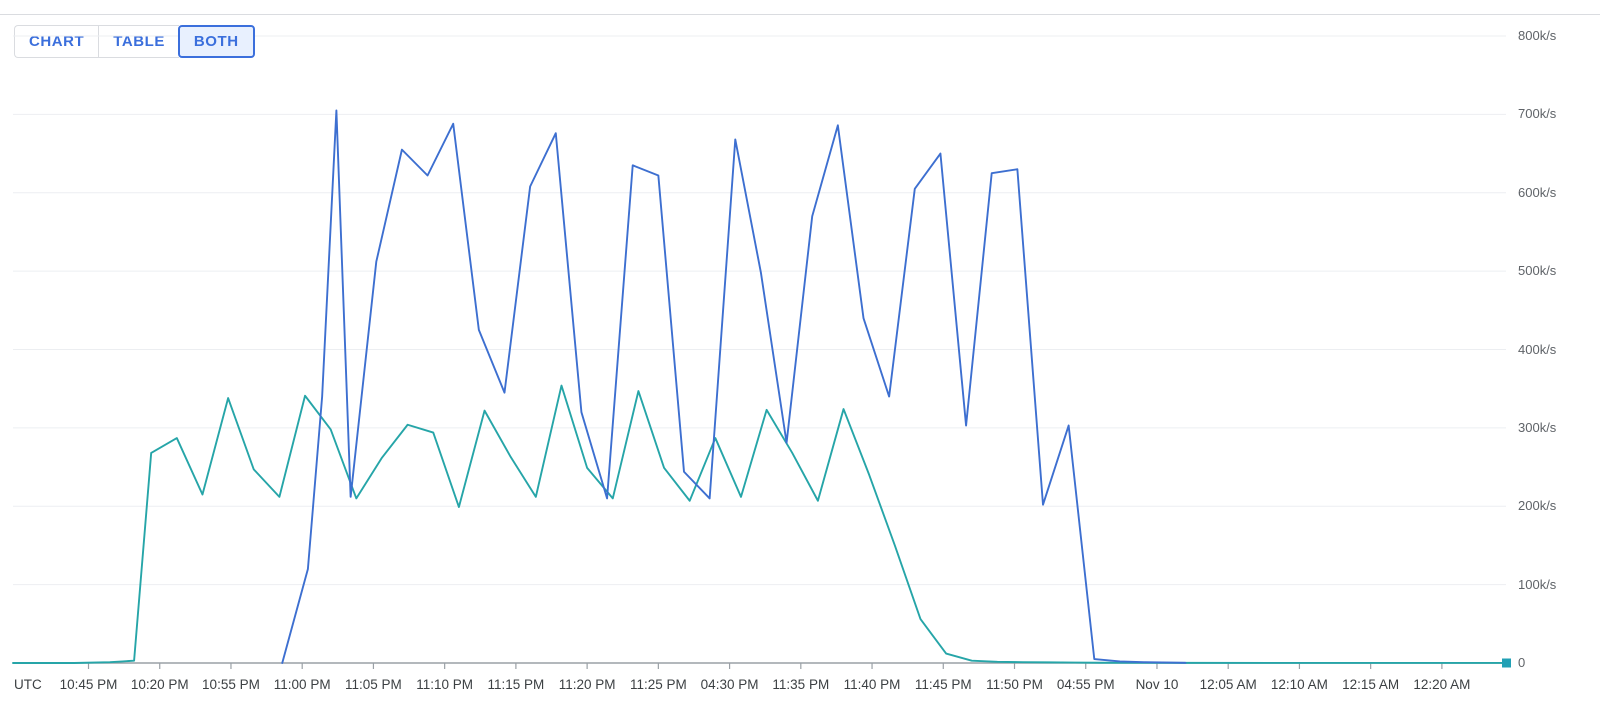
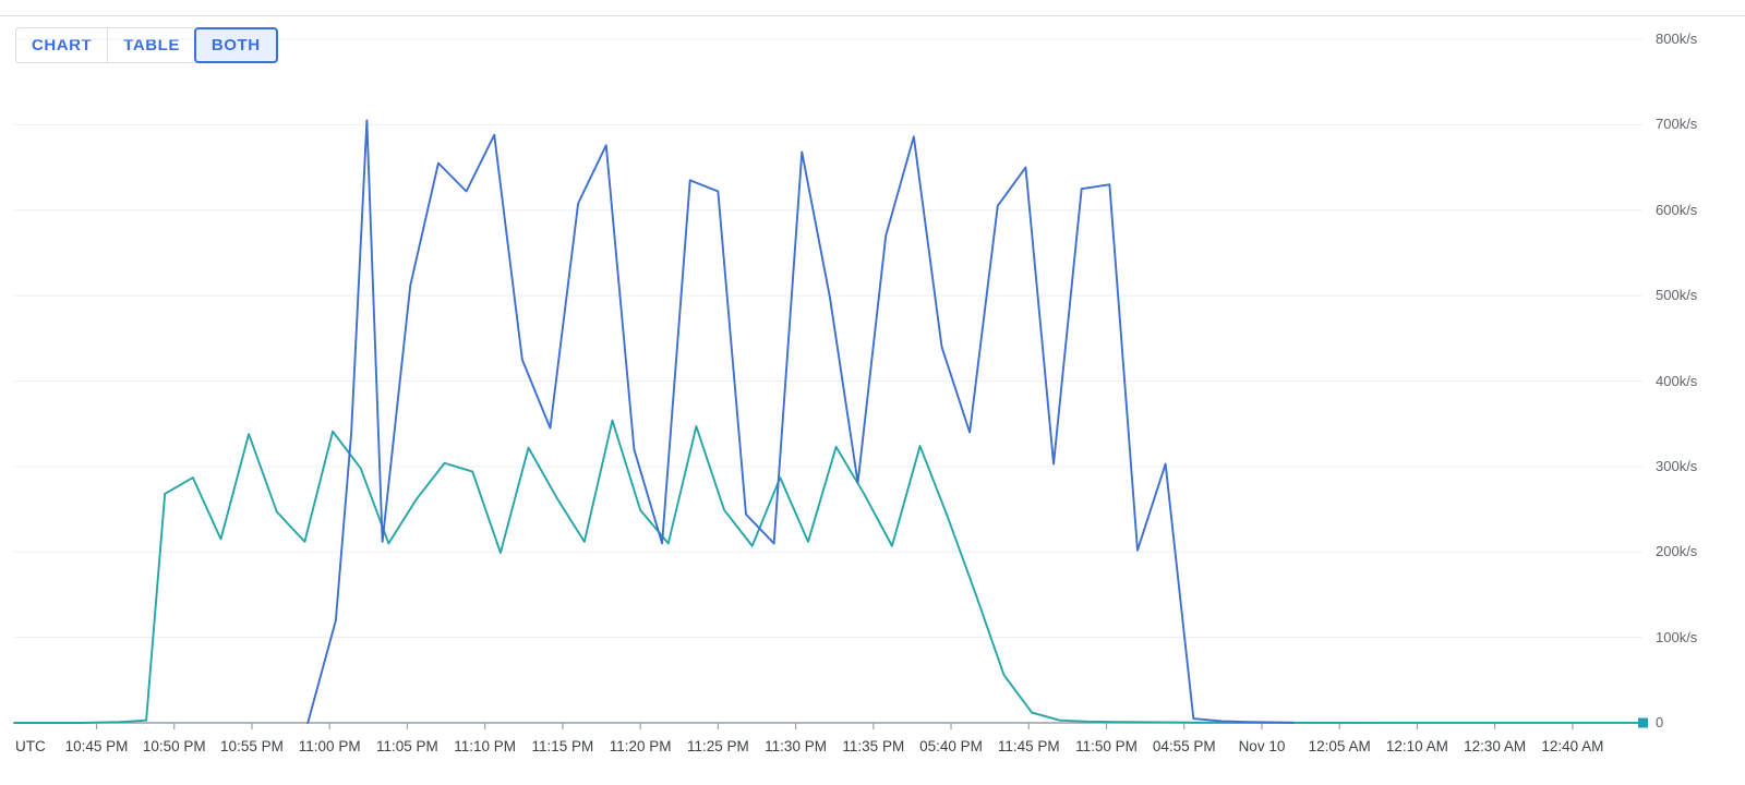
  CHART
  TABLE
  BOTH
  0
  100k/s
  200k/s
  300k/s
  400k/s
  500k/s
  600k/s
  700k/s
  800k/s
  10:45 PM
- 10:20 PM
+ 10:50 PM
  10:55 PM
  11:00 PM
  11:05 PM
  11:10 PM
  11:15 PM
  11:20 PM
  11:25 PM
- 04:30 PM
+ 11:30 PM
  11:35 PM
- 11:40 PM
+ 05:40 PM
  11:45 PM
  11:50 PM
  04:55 PM
  Nov 10
  12:05 AM
  12:10 AM
- 12:15 AM
+ 12:30 AM
- 12:20 AM
+ 12:40 AM
  UTC
